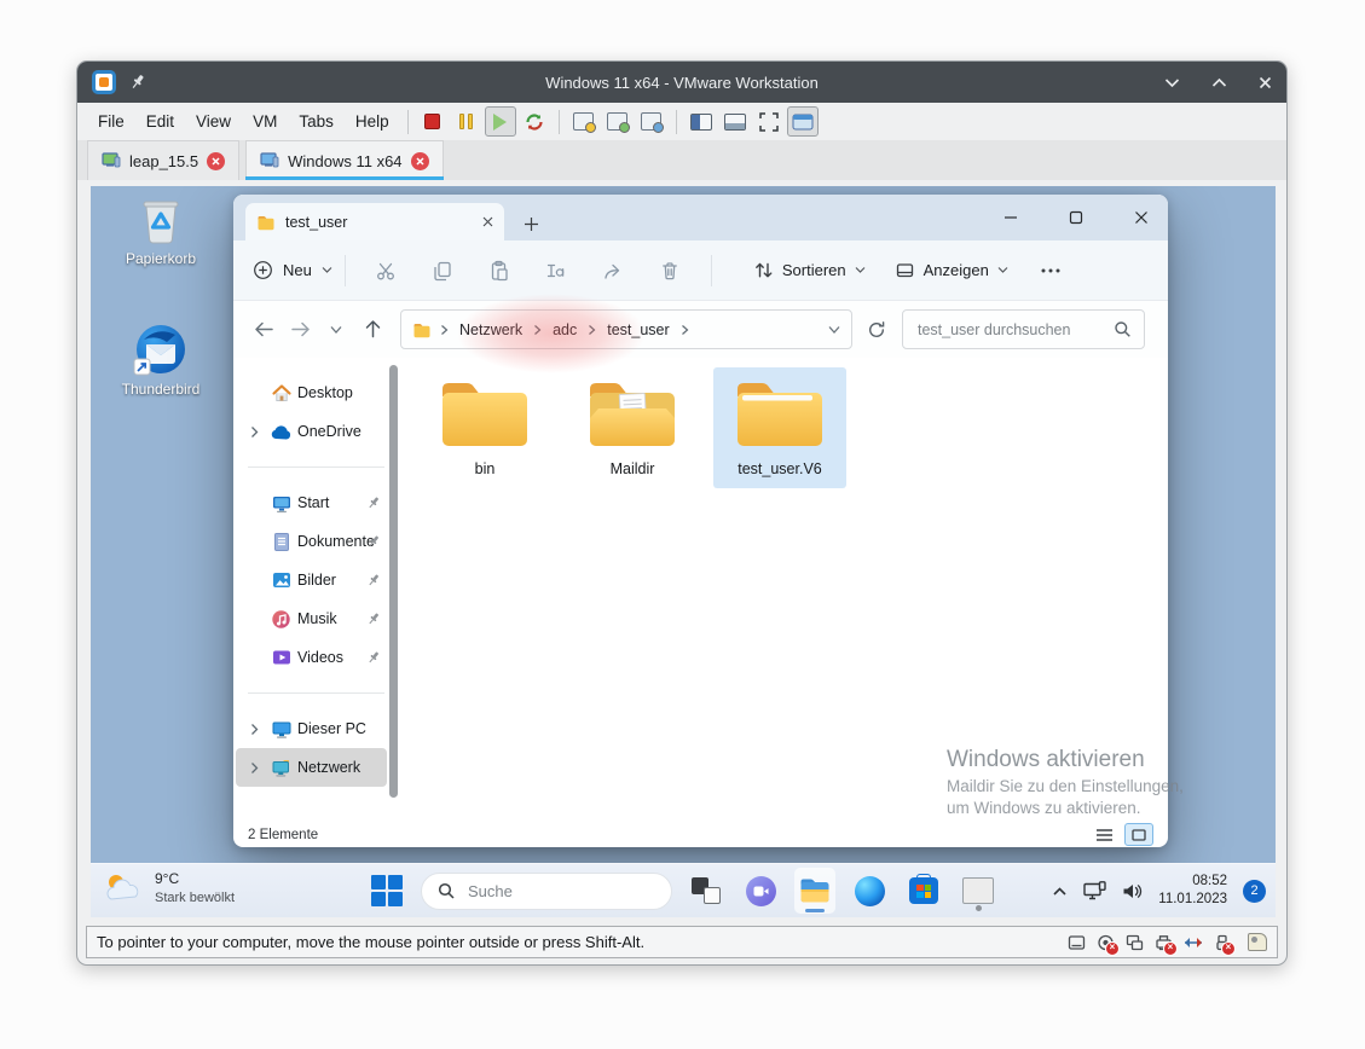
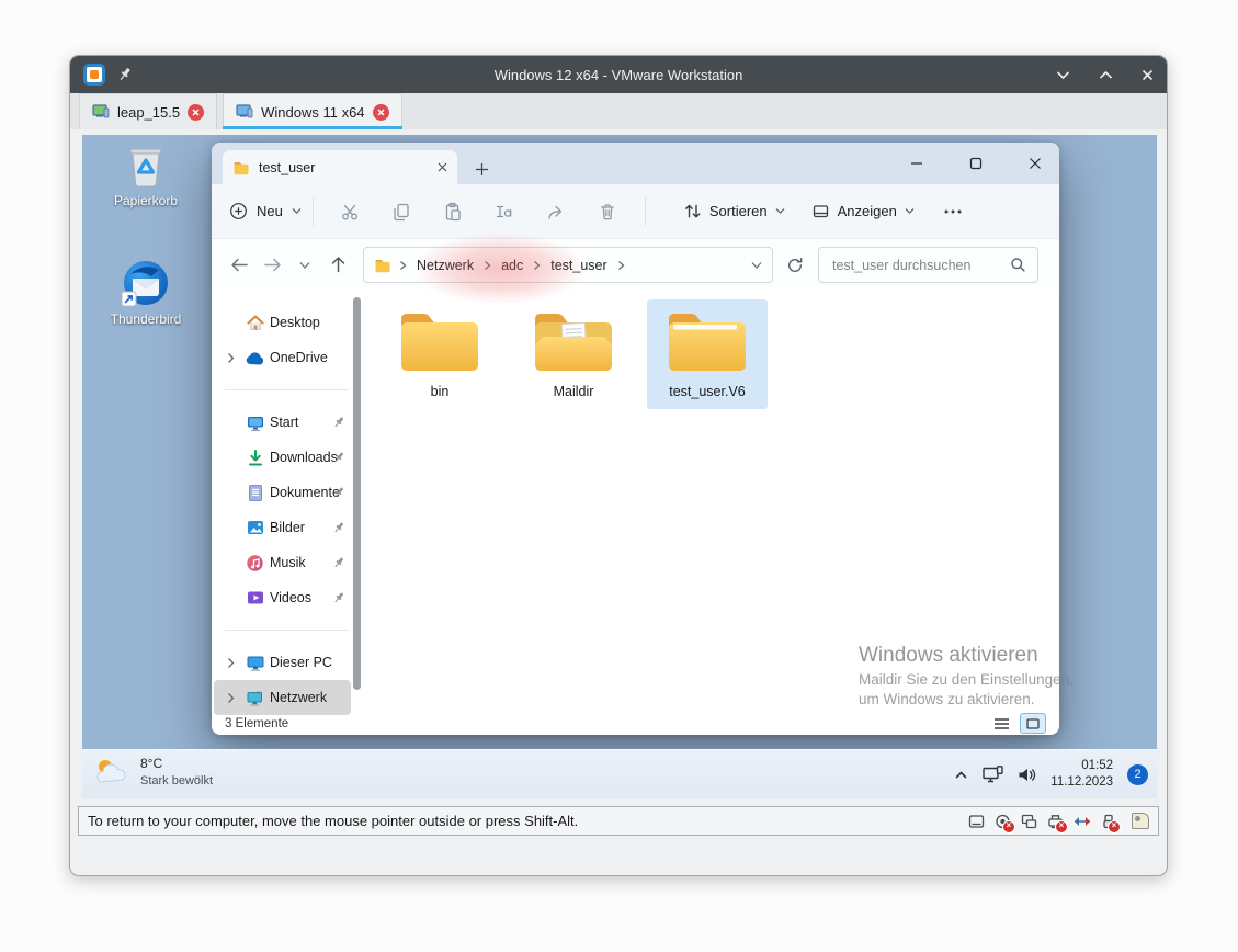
- Windows 11 x64 - VMware Workstation
+ Windows 12 x64 - VMware Workstation
- File
- Edit
- View
- VM
- Tabs
- Help
  leap_15.5
  Windows 11 x64
  Papierkorb
  Thunderbird
  test_user
  Neu
  Sortieren
  Anzeigen
  test_user durchsuchen
  Desktop
  OneDrive
  Start
+ Downloads
  Dokumente
  Bilder
  Musik
  Videos
  Dieser PC
  Netzwerk
  bin
  Maildir
  test_user.V6
- 2 Elemente
+ 3 Elemente
  Windows aktivieren
  Maildir Sie zu den Einstellungen,
  um Windows zu aktivieren.
- 9°C
+ 8°C
  Stark bewölkt
- Suche
- 08:52
+ 01:52
- 11.01.2023
+ 11.12.2023
  2
- To pointer to your computer, move the mouse pointer outside or press Shift-Alt.
+ To return to your computer, move the mouse pointer outside or press Shift-Alt.
